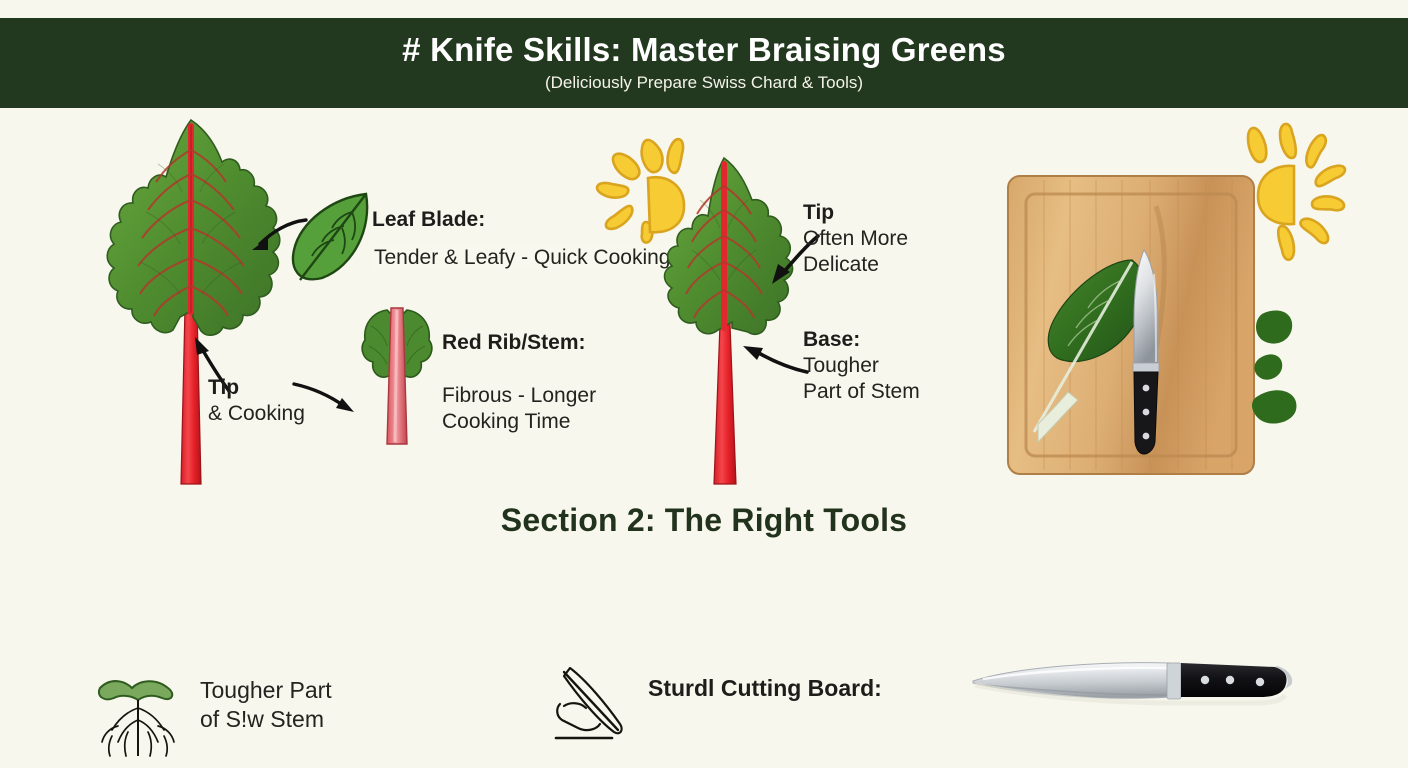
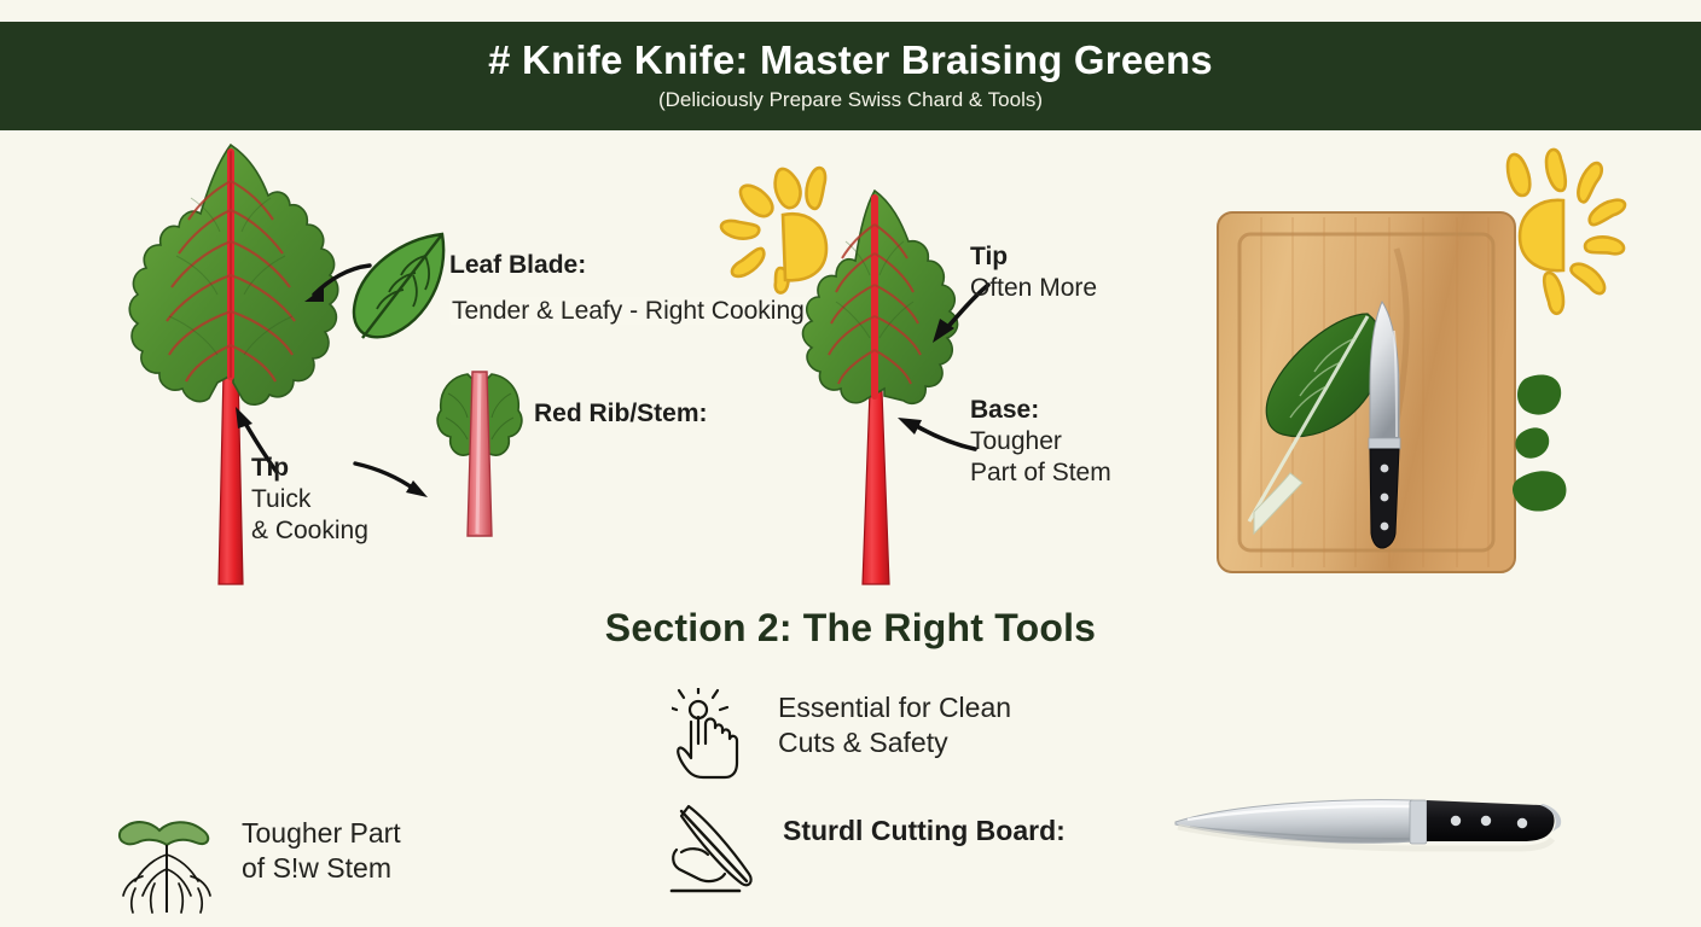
- # Knife Skills: Master Braising Greens
+ # Knife Knife: Master Braising Greens
  (Deliciously Prepare Swiss Chard & Tools)
  Leaf Blade:
- Tender & Leafy - Quick Cooking
+ Tender & Leafy - Right Cooking
  Red Rib/Stem:
- Fibrous - Longer
- Cooking Time
  Tip
+ Tuick
  & Cooking
  Tip
  Often More
- Delicate
  Base:
  Tougher
  Part of Stem
  Section 2: The Right Tools
+ Essential for Clean
+ Cuts & Safety
  Tougher Part
  of S!w Stem
  Sturdl Cutting Board:
